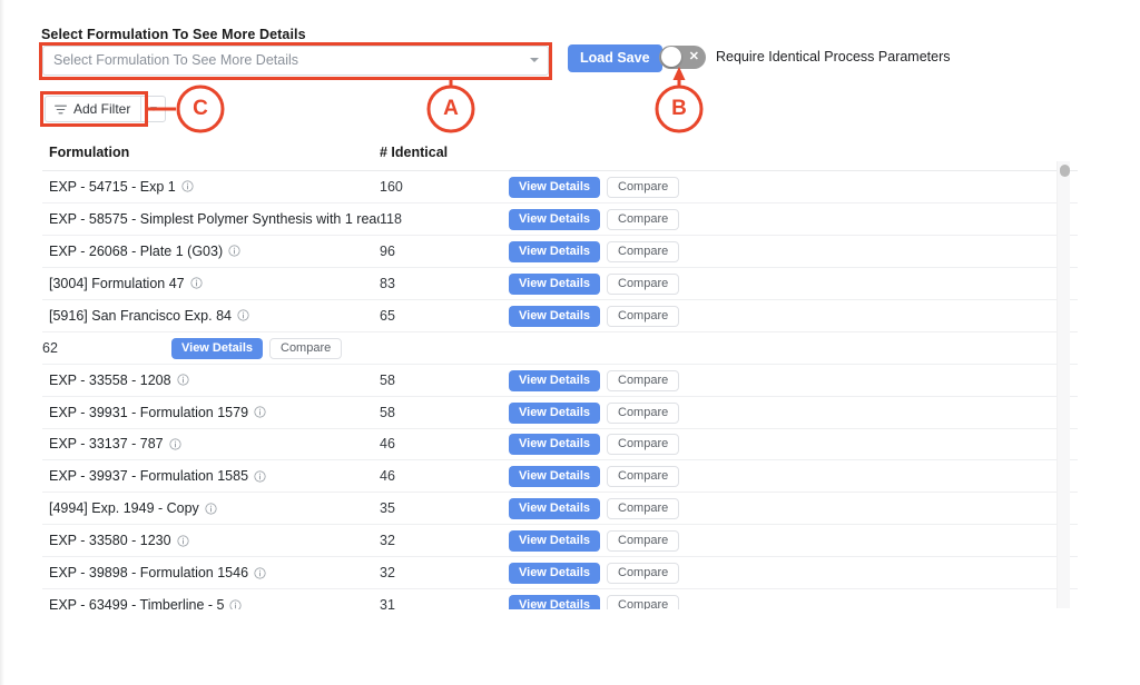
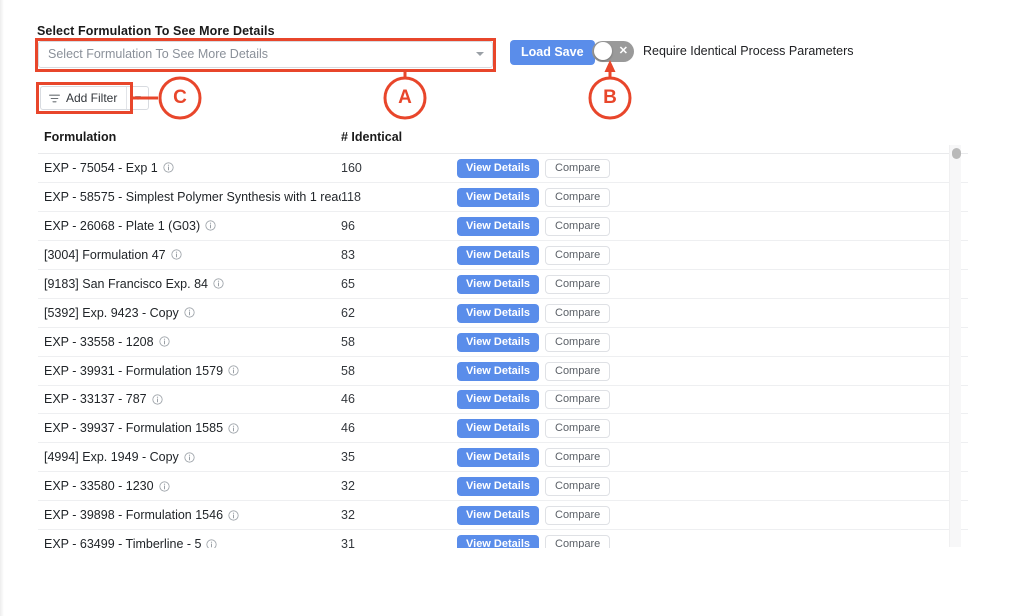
  Select Formulation To See More Details
  Select Formulation To See More Details
  Load Save
  ✕
  Require Identical Process Parameters
  Add Filter
  Formulation
  # Identical
- EXP - 54715 - Exp 1
+ EXP - 75054 - Exp 1
  160
  View Details
  Compare
  EXP - 58575 - Simplest Polymer Synthesis with 1 rea
  118
  View Details
  Compare
  EXP - 26068 - Plate 1 (G03)
  96
  View Details
  Compare
  [3004] Formulation 47
  83
  View Details
  Compare
- [5916] San Francisco Exp. 84
+ [9183] San Francisco Exp. 84
  65
  View Details
  Compare
+ [5392] Exp. 9423 - Copy
  62
  View Details
  Compare
  EXP - 33558 - 1208
  58
  View Details
  Compare
  EXP - 39931 - Formulation 1579
  58
  View Details
  Compare
  EXP - 33137 - 787
  46
  View Details
  Compare
  EXP - 39937 - Formulation 1585
  46
  View Details
  Compare
  [4994] Exp. 1949 - Copy
  35
  View Details
  Compare
  EXP - 33580 - 1230
  32
  View Details
  Compare
  EXP - 39898 - Formulation 1546
  32
  View Details
  Compare
  EXP - 63499 - Timberline - 5
  31
  View Details
  Compare
  A
  C
  B
